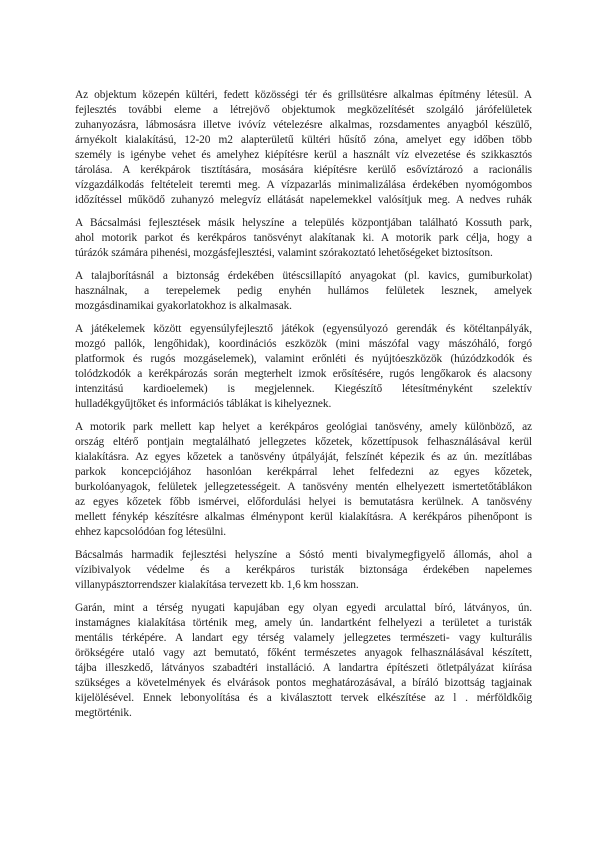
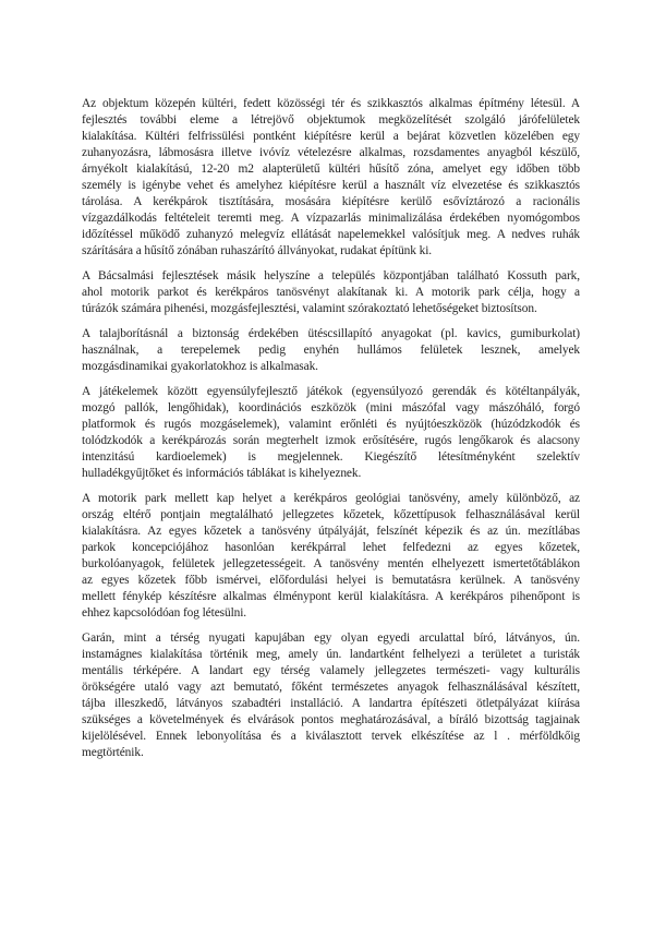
- Az objektum közepén kültéri, fedett közösségi tér és grillsütésre alkalmas építmény létesül. A
+ Az objektum közepén kültéri, fedett közösségi tér és szikkasztós alkalmas építmény létesül. A
  fejlesztés további eleme a létrejövő objektumok megközelítését szolgáló járófelületek
+ kialakítása. Kültéri felfrissülési pontként kiépítésre kerül a bejárat közvetlen közelében egy
  zuhanyozásra, lábmosásra illetve ivóvíz vételezésre alkalmas, rozsdamentes anyagból készülő,
  árnyékolt kialakítású, 12-20 m2 alapterületű kültéri hűsítő zóna, amelyet egy időben több
  személy is igénybe vehet és amelyhez kiépítésre kerül a használt víz elvezetése és szikkasztós
  tárolása. A kerékpárok tisztítására, mosására kiépítésre kerülő esővíztározó a racionális
  vízgazdálkodás feltételeit teremti meg. A vízpazarlás minimalizálása érdekében nyomógombos
  időzítéssel működő zuhanyzó melegvíz ellátását napelemekkel valósítjuk meg. A nedves ruhák
+ szárítására a hűsítő zónában ruhaszárító állványokat, rudakat építünk ki.
  A Bácsalmási fejlesztések másik helyszíne a település központjában található Kossuth park,
  ahol motorik parkot és kerékpáros tanösvényt alakítanak ki. A motorik park célja, hogy a
  túrázók számára pihenési, mozgásfejlesztési, valamint szórakoztató lehetőségeket biztosítson.
  A talajborításnál a biztonság érdekében ütéscsillapító anyagokat (pl. kavics, gumiburkolat)
  használnak, a terepelemek pedig enyhén hullámos felületek lesznek, amelyek
  mozgásdinamikai gyakorlatokhoz is alkalmasak.
  A játékelemek között egyensúlyfejlesztő játékok (egyensúlyozó gerendák és kötéltanpályák,
  mozgó pallók, lengőhidak), koordinációs eszközök (mini mászófal vagy mászóháló, forgó
  platformok és rugós mozgáselemek), valamint erőnléti és nyújtóeszközök (húzódzkodók és
  tolódzkodók a kerékpározás során megterhelt izmok erősítésére, rugós lengőkarok és alacsony
  intenzitású kardioelemek) is megjelennek. Kiegészítő létesítményként szelektív
  hulladékgyűjtőket és információs táblákat is kihelyeznek.
  A motorik park mellett kap helyet a kerékpáros geológiai tanösvény, amely különböző, az
  ország eltérő pontjain megtalálható jellegzetes kőzetek, kőzettípusok felhasználásával kerül
  kialakításra. Az egyes kőzetek a tanösvény útpályáját, felszínét képezik és az ún. mezítlábas
  parkok koncepciójához hasonlóan kerékpárral lehet felfedezni az egyes kőzetek,
  burkolóanyagok, felületek jellegzetességeit. A tanösvény mentén elhelyezett ismertetőtáblákon
  az egyes kőzetek főbb ismérvei, előfordulási helyei is bemutatásra kerülnek. A tanösvény
  mellett fénykép készítésre alkalmas élménypont kerül kialakításra. A kerékpáros pihenőpont is
  ehhez kapcsolódóan fog létesülni.
- Bácsalmás harmadik fejlesztési helyszíne a Sóstó menti bivalymegfigyelő állomás, ahol a
- vízibivalyok védelme és a kerékpáros turisták biztonsága érdekében napelemes
- villanypásztorrendszer kialakítása tervezett kb. 1,6 km hosszan.
  Garán, mint a térség nyugati kapujában egy olyan egyedi arculattal bíró, látványos, ún.
  instamágnes kialakítása történik meg, amely ún. landartként felhelyezi a területet a turisták
  mentális térképére. A landart egy térség valamely jellegzetes természeti- vagy kulturális
  örökségére utaló vagy azt bemutató, főként természetes anyagok felhasználásával készített,
  tájba illeszkedő, látványos szabadtéri installáció. A landartra építészeti ötletpályázat kiírása
  szükséges a követelmények és elvárások pontos meghatározásával, a bíráló bizottság tagjainak
  kijelölésével. Ennek lebonyolítása és a kiválasztott tervek elkészítése az l . mérföldkőig
  megtörténik.
